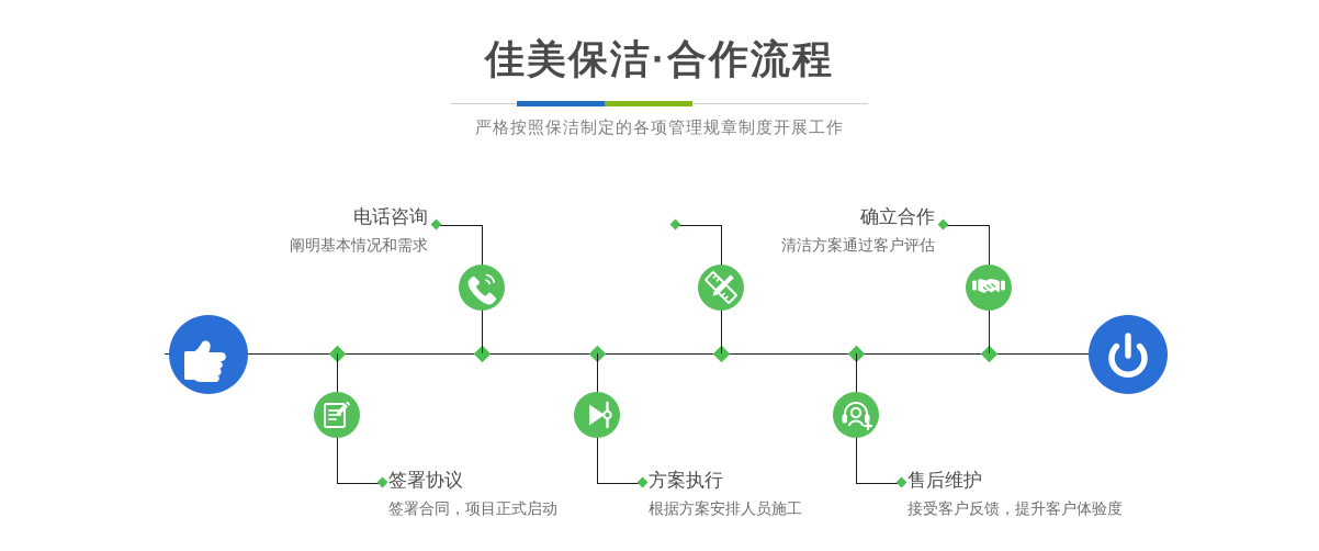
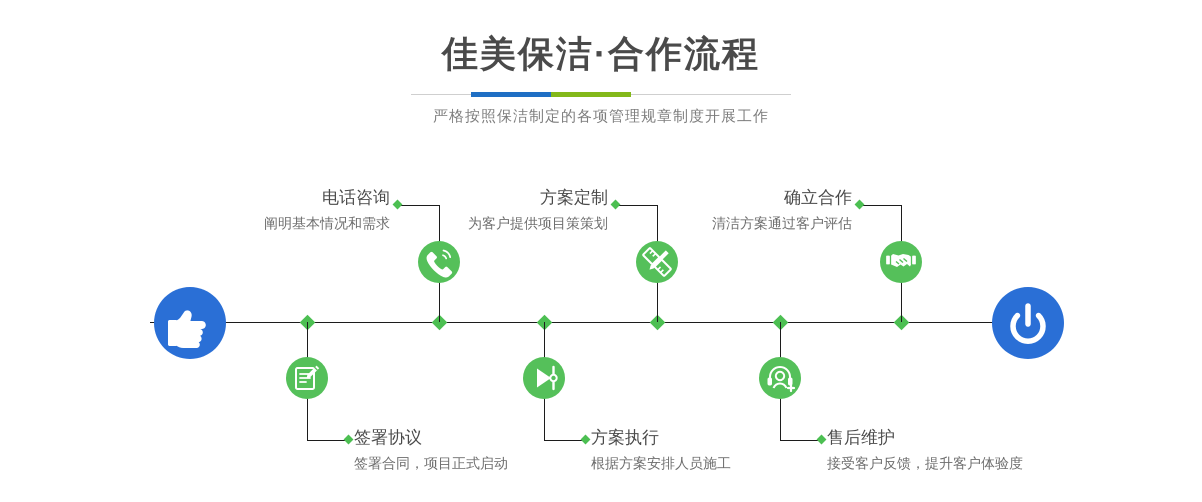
  佳美保洁·合作流程
  严格按照保洁制定的各项管理规章制度开展工作
  电话咨询
  阐明基本情况和需求
  签署协议
  签署合同，项目正式启动
+ 方案定制
+ 为客户提供项目策策划
  方案执行
  根据方案安排人员施工
  确立合作
  清洁方案通过客户评估
  售后维护
  接受客户反馈，提升客户体验度
